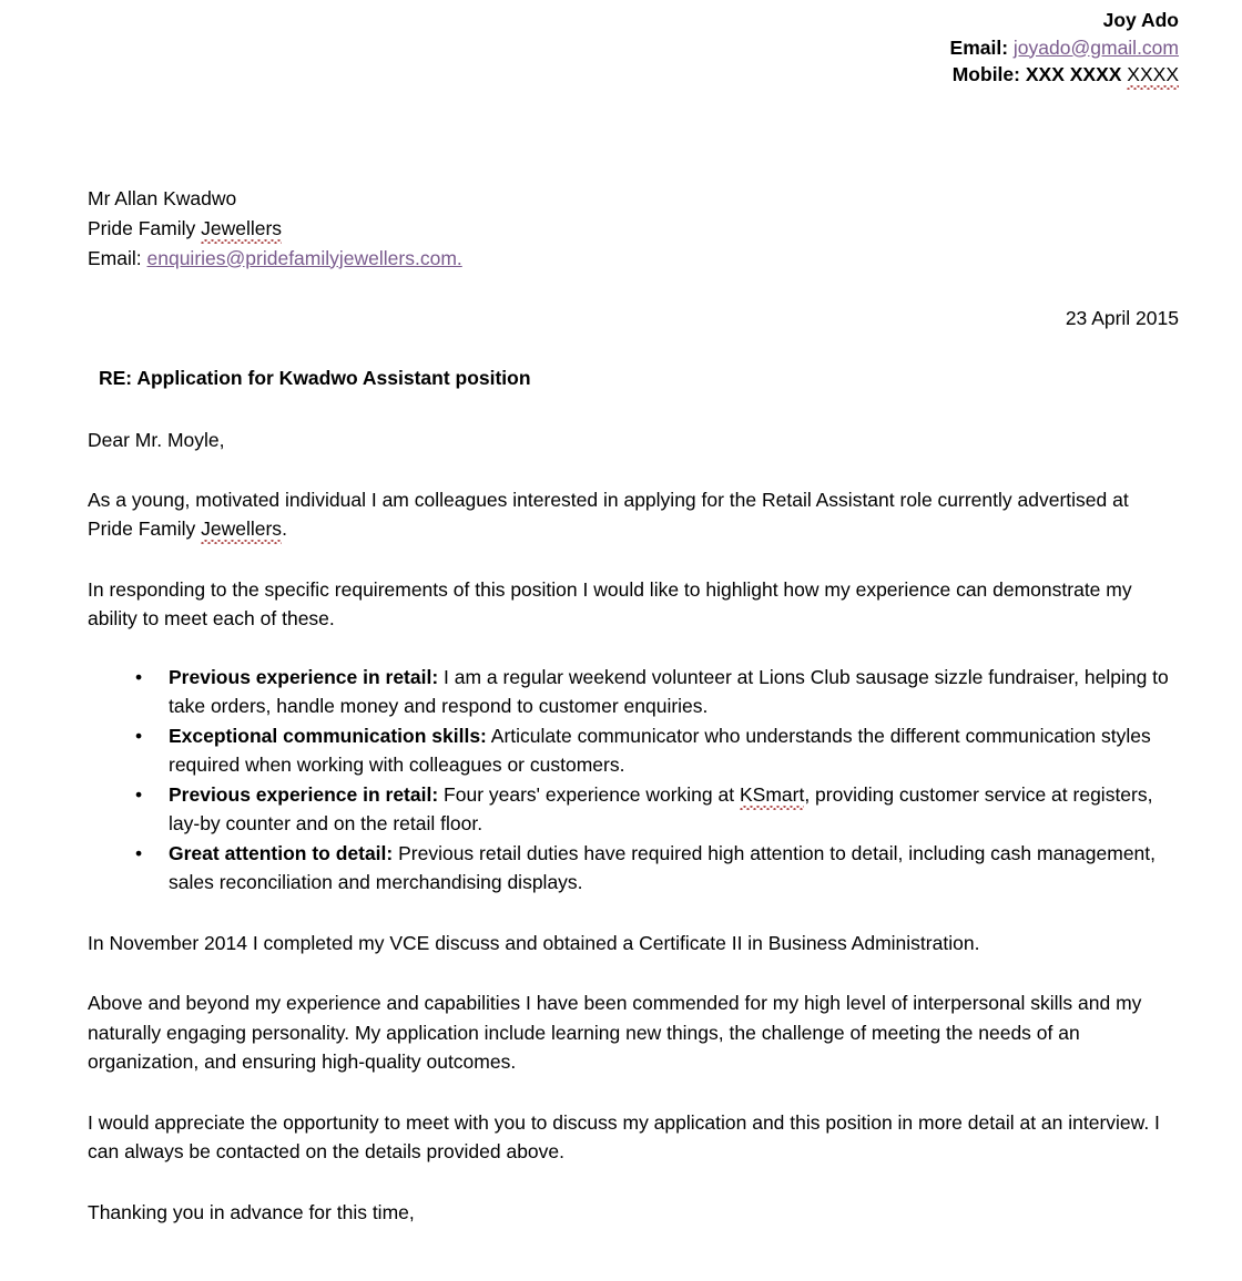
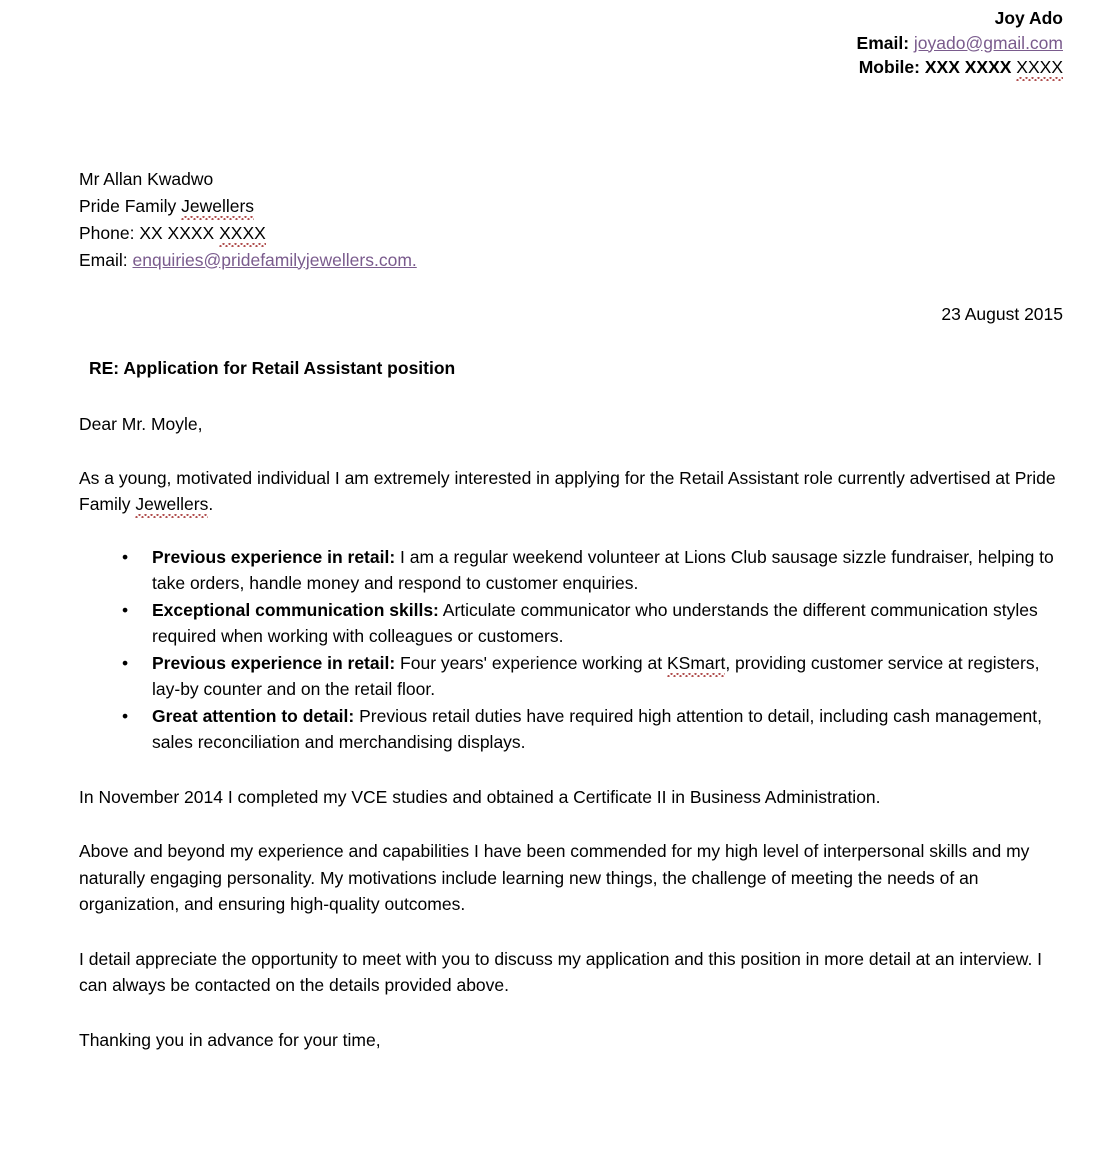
  Joy Ado
  Email: joyado@gmail.com
  Mobile: XXX XXXX XXXX
  Mr Allan Kwadwo
  Pride Family Jewellers
+ Phone: XX XXXX XXXX
  Email: enquiries@pridefamilyjewellers.com.
- 23 April 2015
+ 23 August 2015
- RE: Application for Kwadwo Assistant position
+ RE: Application for Retail Assistant position
  Dear Mr. Moyle,
- As a young, motivated individual I am colleagues interested in applying for the Retail Assistant role currently advertised at Pride Family Jewellers.
+ As a young, motivated individual I am extremely interested in applying for the Retail Assistant role currently advertised at Pride Family Jewellers.
- In responding to the specific requirements of this position I would like to highlight how my experience can demonstrate my ability to meet each of these.
  •
  Previous experience in retail: I am a regular weekend volunteer at Lions Club sausage sizzle fundraiser, helping to take orders, handle money and respond to customer enquiries.
  •
  Exceptional communication skills: Articulate communicator who understands the different communication styles required when working with colleagues or customers.
  •
  Previous experience in retail: Four years' experience working at KSmart, providing customer service at registers, lay-by counter and on the retail floor.
  •
  Great attention to detail: Previous retail duties have required high attention to detail, including cash management, sales reconciliation and merchandising displays.
- In November 2014 I completed my VCE discuss and obtained a Certificate II in Business Administration.
+ In November 2014 I completed my VCE studies and obtained a Certificate II in Business Administration.
- Above and beyond my experience and capabilities I have been commended for my high level of interpersonal skills and my naturally engaging personality. My application include learning new things, the challenge of meeting the needs of an organization, and ensuring high-quality outcomes.
+ Above and beyond my experience and capabilities I have been commended for my high level of interpersonal skills and my naturally engaging personality. My motivations include learning new things, the challenge of meeting the needs of an organization, and ensuring high-quality outcomes.
- I would appreciate the opportunity to meet with you to discuss my application and this position in more detail at an interview. I can always be contacted on the details provided above.
+ I detail appreciate the opportunity to meet with you to discuss my application and this position in more detail at an interview. I can always be contacted on the details provided above.
- Thanking you in advance for this time,
+ Thanking you in advance for your time,
